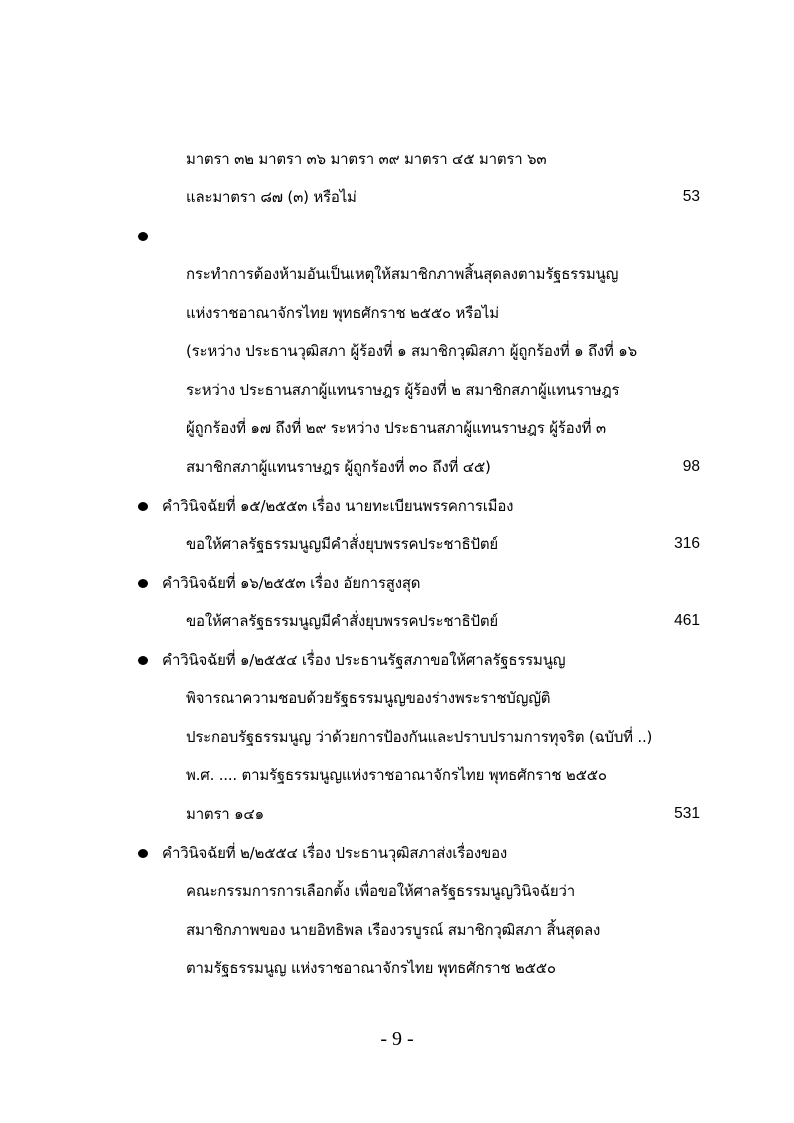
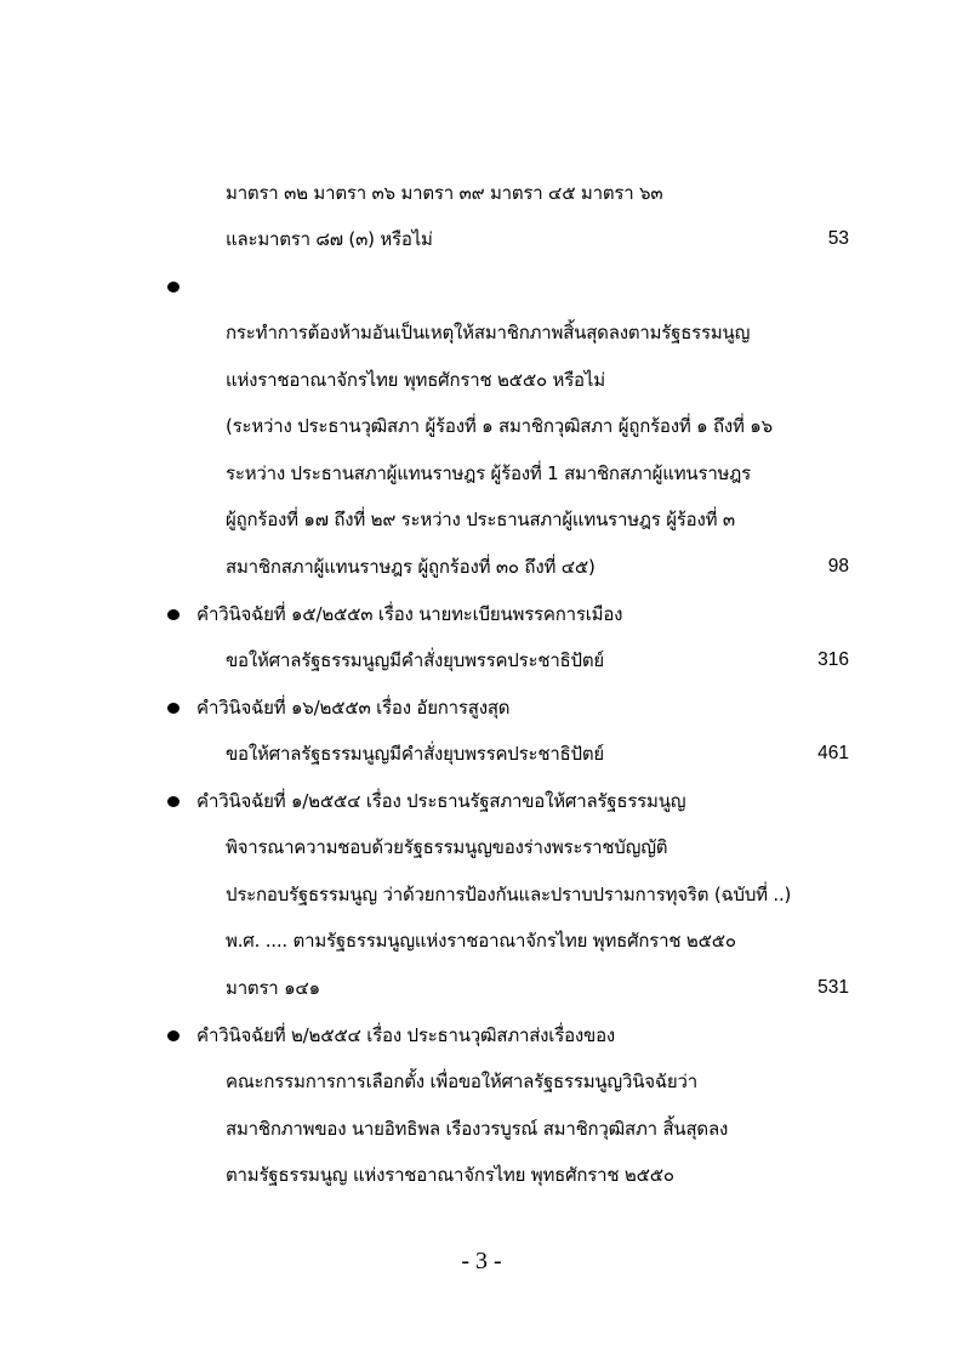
  มาตรา ๓๒ มาตรา ๓๖ มาตรา ๓๙ มาตรา ๔๕ มาตรา ๖๓
  และมาตรา ๘๗ (๓) หรือไม่
  53
  กระทำการต้องห้ามอันเป็นเหตุให้สมาชิกภาพสิ้นสุดลงตามรัฐธรรมนูญ
  แห่งราชอาณาจักรไทย พุทธศักราช ๒๕๕๐ หรือไม่
  (ระหว่าง ประธานวุฒิสภา ผู้ร้องที่ ๑ สมาชิกวุฒิสภา ผู้ถูกร้องที่ ๑ ถึงที่ ๑๖
- ระหว่าง ประธานสภาผู้แทนราษฎร ผู้ร้องที่ ๒ สมาชิกสภาผู้แทนราษฎร
+ ระหว่าง ประธานสภาผู้แทนราษฎร ผู้ร้องที่ 1 สมาชิกสภาผู้แทนราษฎร
  ผู้ถูกร้องที่ ๑๗ ถึงที่ ๒๙ ระหว่าง ประธานสภาผู้แทนราษฎร ผู้ร้องที่ ๓
  สมาชิกสภาผู้แทนราษฎร ผู้ถูกร้องที่ ๓๐ ถึงที่ ๔๕)
  98
  คำวินิจฉัยที่ ๑๕/๒๕๕๓ เรื่อง นายทะเบียนพรรคการเมือง
  ขอให้ศาลรัฐธรรมนูญมีคำสั่งยุบพรรคประชาธิปัตย์
  316
  คำวินิจฉัยที่ ๑๖/๒๕๕๓ เรื่อง อัยการสูงสุด
  ขอให้ศาลรัฐธรรมนูญมีคำสั่งยุบพรรคประชาธิปัตย์
  461
  คำวินิจฉัยที่ ๑/๒๕๕๔ เรื่อง ประธานรัฐสภาขอให้ศาลรัฐธรรมนูญ
  พิจารณาความชอบด้วยรัฐธรรมนูญของร่างพระราชบัญญัติ
  ประกอบรัฐธรรมนูญ ว่าด้วยการป้องกันและปราบปรามการทุจริต (ฉบับที่ ..)
  พ.ศ. .... ตามรัฐธรรมนูญแห่งราชอาณาจักรไทย พุทธศักราช ๒๕๕๐
  มาตรา ๑๔๑
  531
  คำวินิจฉัยที่ ๒/๒๕๕๔ เรื่อง ประธานวุฒิสภาส่งเรื่องของ
  คณะกรรมการการเลือกตั้ง เพื่อขอให้ศาลรัฐธรรมนูญวินิจฉัยว่า
  สมาชิกภาพของ นายอิทธิพล เรืองวรบูรณ์ สมาชิกวุฒิสภา สิ้นสุดลง
  ตามรัฐธรรมนูญ แห่งราชอาณาจักรไทย พุทธศักราช ๒๕๕๐
- - 9 -
+ - 3 -
